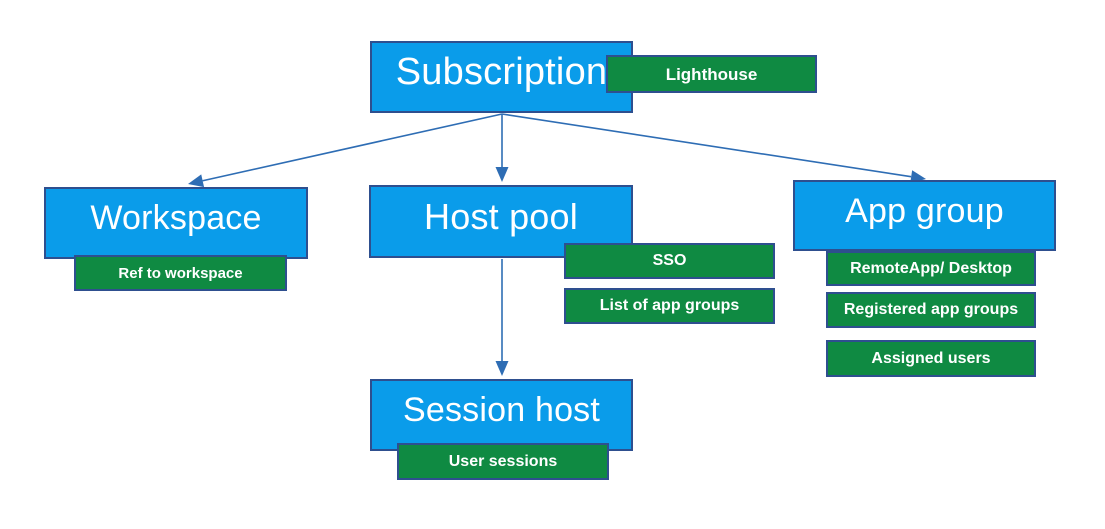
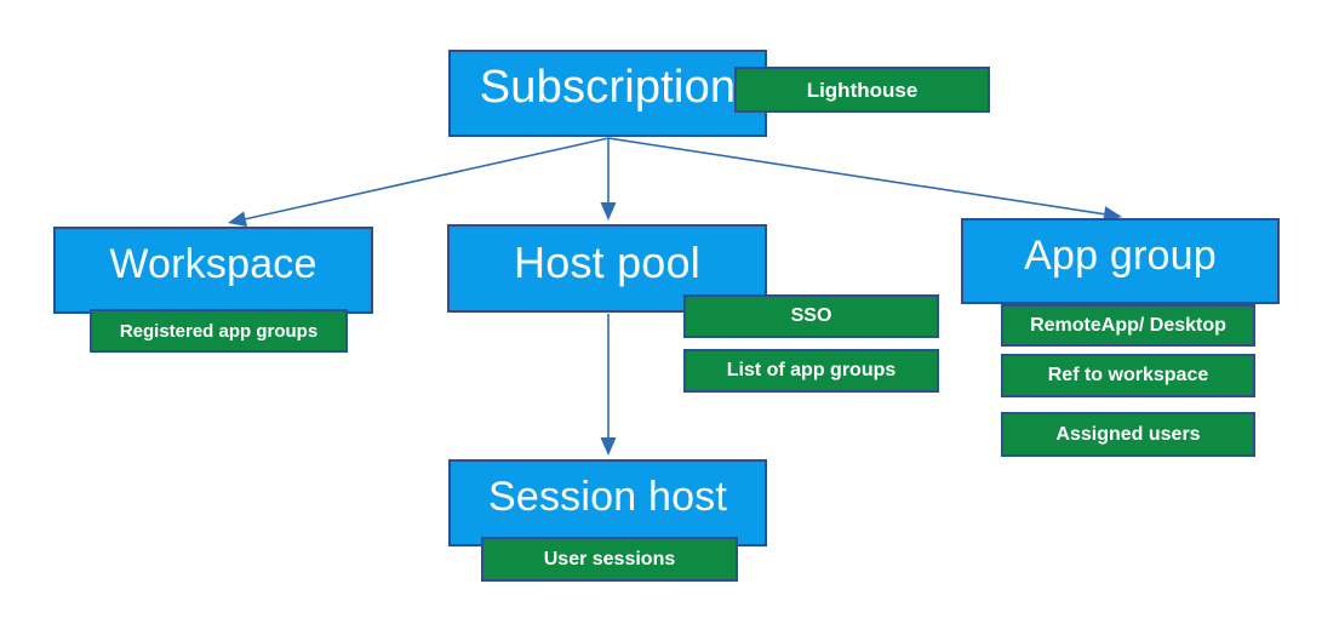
  Subscription
  Lighthouse
  Workspace
- Ref to workspace
+ Registered app groups
  Host pool
  SSO
  List of app groups
  App group
  RemoteApp/ Desktop
- Registered app groups
+ Ref to workspace
  Assigned users
  Session host
  User sessions
